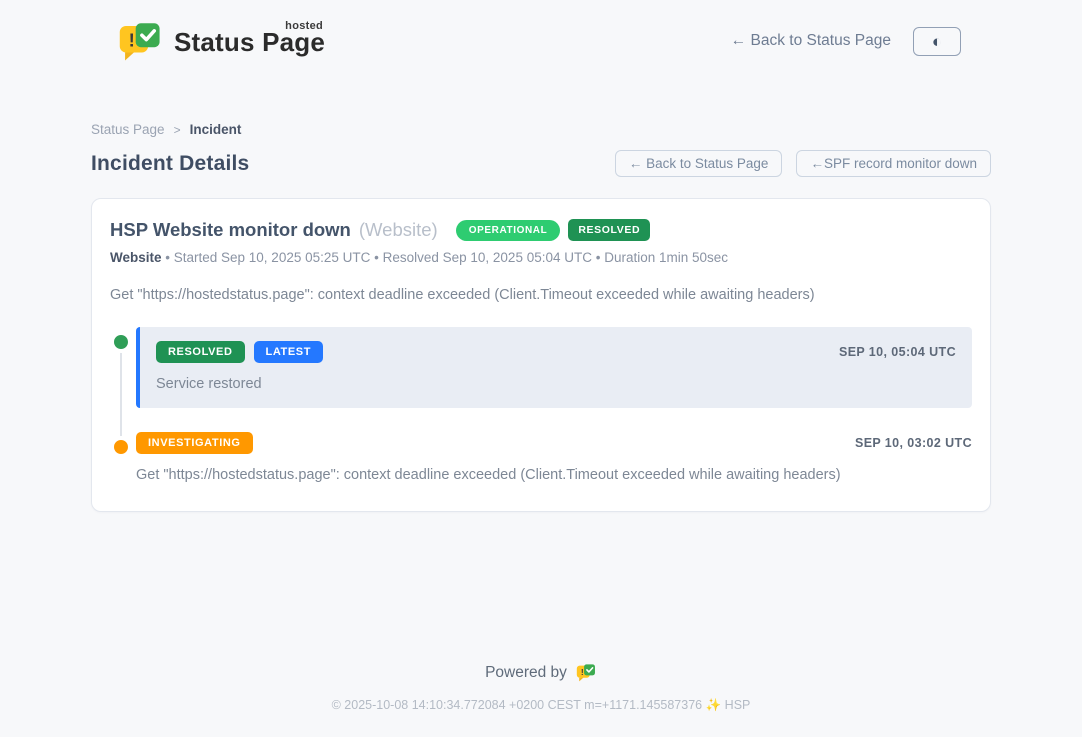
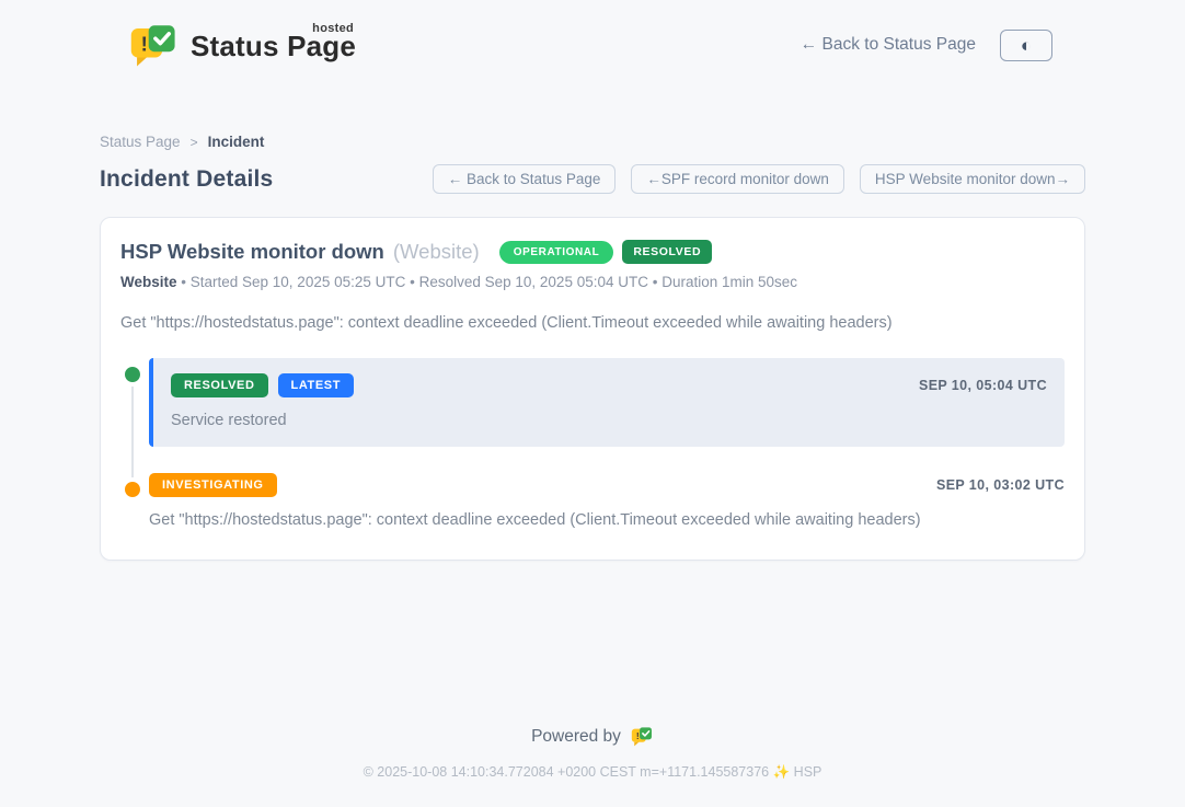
  !
  hosted
  Status Page
  ← Back to Status Page
  ◐
  Status Page
  >
  Incident
  Incident Details
  ← Back to Status Page
  ←SPF record monitor down
+ HSP Website monitor down→
  HSP Website monitor down
  (Website)
  OPERATIONAL
  RESOLVED
  Website • Started Sep 10, 2025 05:25 UTC • Resolved Sep 10, 2025 05:04 UTC • Duration 1min 50sec
  Get "https://hostedstatus.page": context deadline exceeded (Client.Timeout exceeded while awaiting headers)
  RESOLVED
  LATEST
  SEP 10, 05:04 UTC
  Service restored
  INVESTIGATING
  SEP 10, 03:02 UTC
  Get "https://hostedstatus.page": context deadline exceeded (Client.Timeout exceeded while awaiting headers)
  Powered by
  !
  © 2025-10-08 14:10:34.772084 +0200 CEST m=+1171.145587376 ✨ HSP
